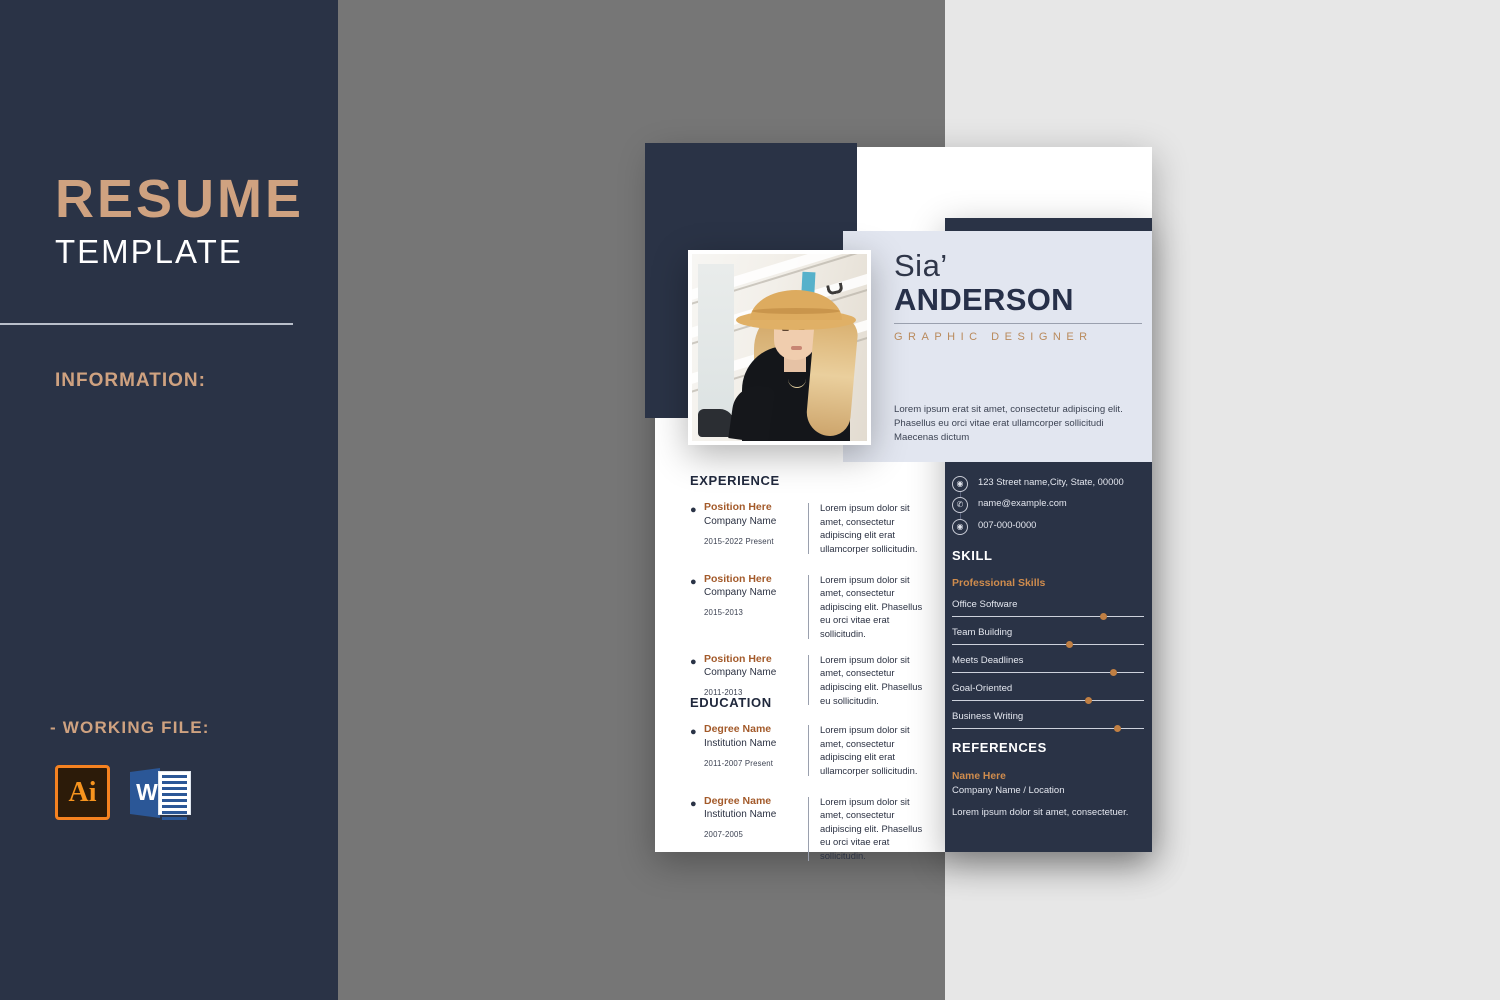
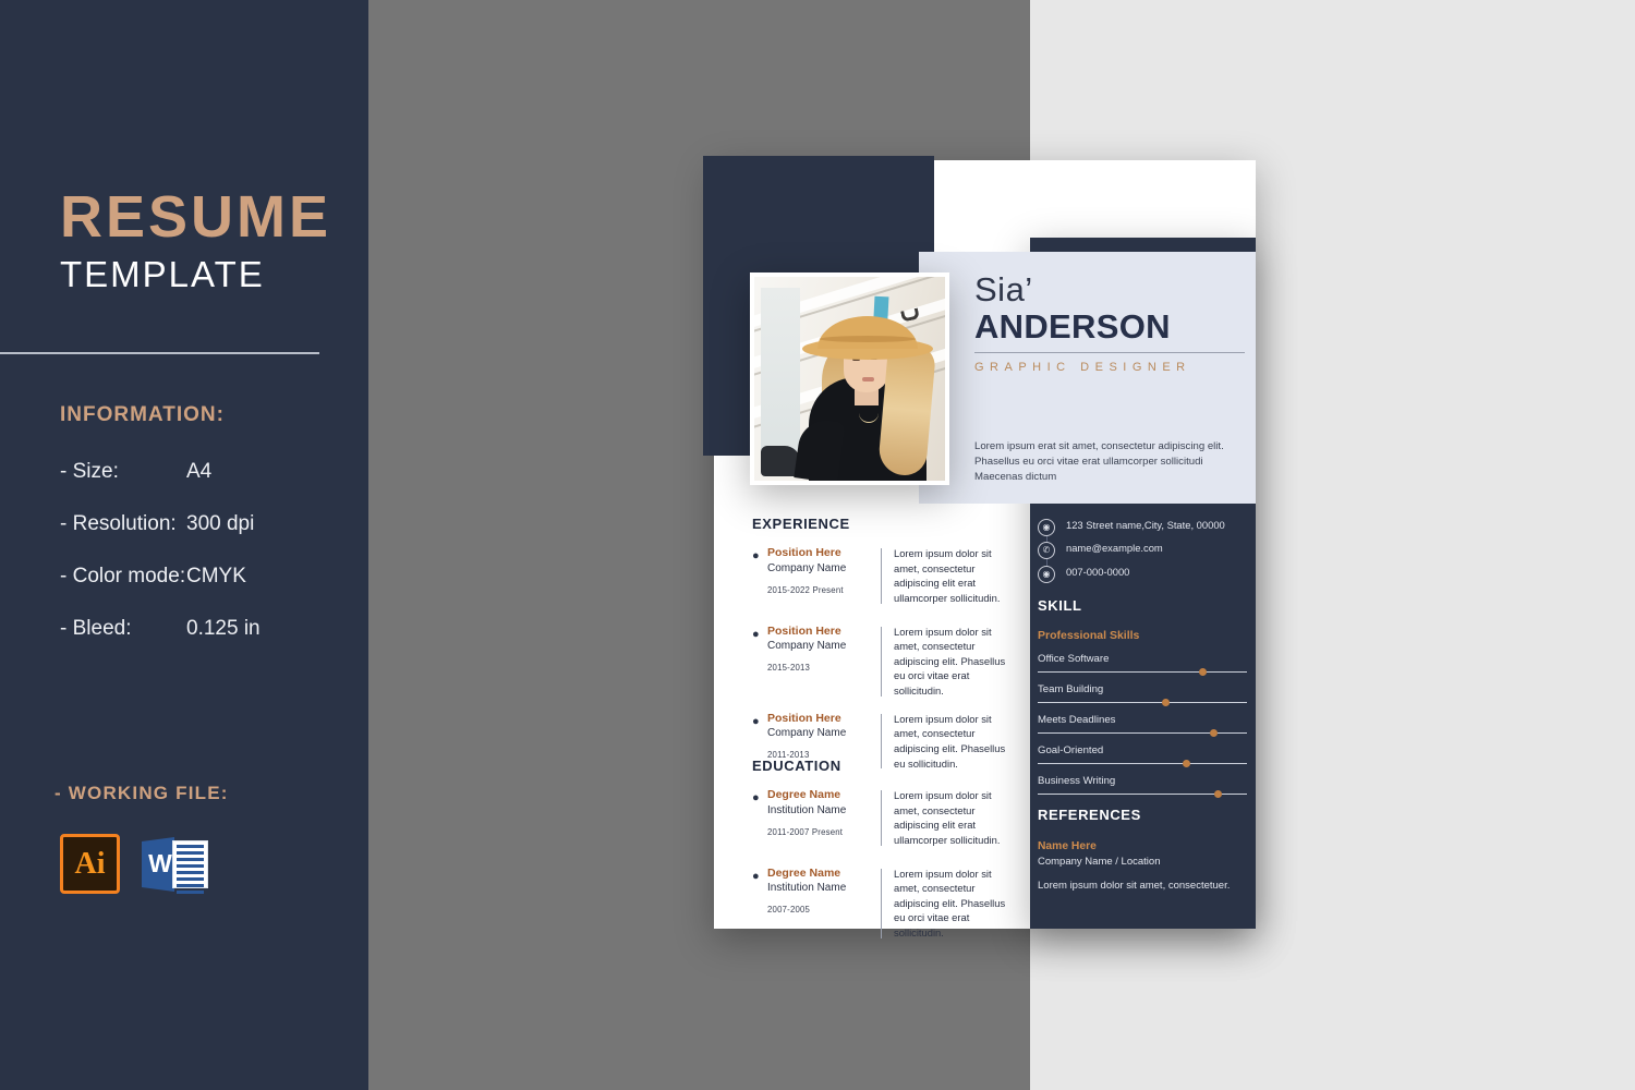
  RESUME
  TEMPLATE
  INFORMATION:
+ - Size:
+ A4
+ - Resolution:
+ 300 dpi
+ - Color mode:
+ CMYK
+ - Bleed:
+ 0.125 in
  - WORKING FILE:
  Ai
  W
  Sia’
  ANDERSON
  GRAPHIC DESIGNER
  Lorem ipsum erat sit amet, consectetur adipiscing elit. Phasellus eu orci vitae erat ullamcorper sollicitudi Maecenas dictum
  EXPERIENCE
  ●
  Position Here
  Company Name
  2015-2022 Present
  Lorem ipsum dolor sit amet, consectetur adipiscing elit erat ullamcorper sollicitudin.
  ●
  Position Here
  Company Name
  2015-2013
  Lorem ipsum dolor sit amet, consectetur adipiscing elit. Phasellus eu orci vitae erat sollicitudin.
  ●
  Position Here
  Company Name
  2011-2013
  Lorem ipsum dolor sit amet, consectetur adipiscing elit. Phasellus eu sollicitudin.
  EDUCATION
  ●
  Degree Name
  Institution Name
  2011-2007 Present
  Lorem ipsum dolor sit amet, consectetur adipiscing elit erat ullamcorper sollicitudin.
  ●
  Degree Name
  Institution Name
  2007-2005
  Lorem ipsum dolor sit amet, consectetur adipiscing elit. Phasellus eu orci vitae erat sollicitudin.
  ◉
  123 Street name,City, State, 00000
  ✆
  name@example.com
  ◉
  007-000-0000
  SKILL
  Professional Skills
  Office Software
  Team Building
  Meets Deadlines
  Goal-Oriented
  Business Writing
  REFERENCES
  Name Here
  Company Name / Location
  Lorem ipsum dolor sit amet, consectetuer.
